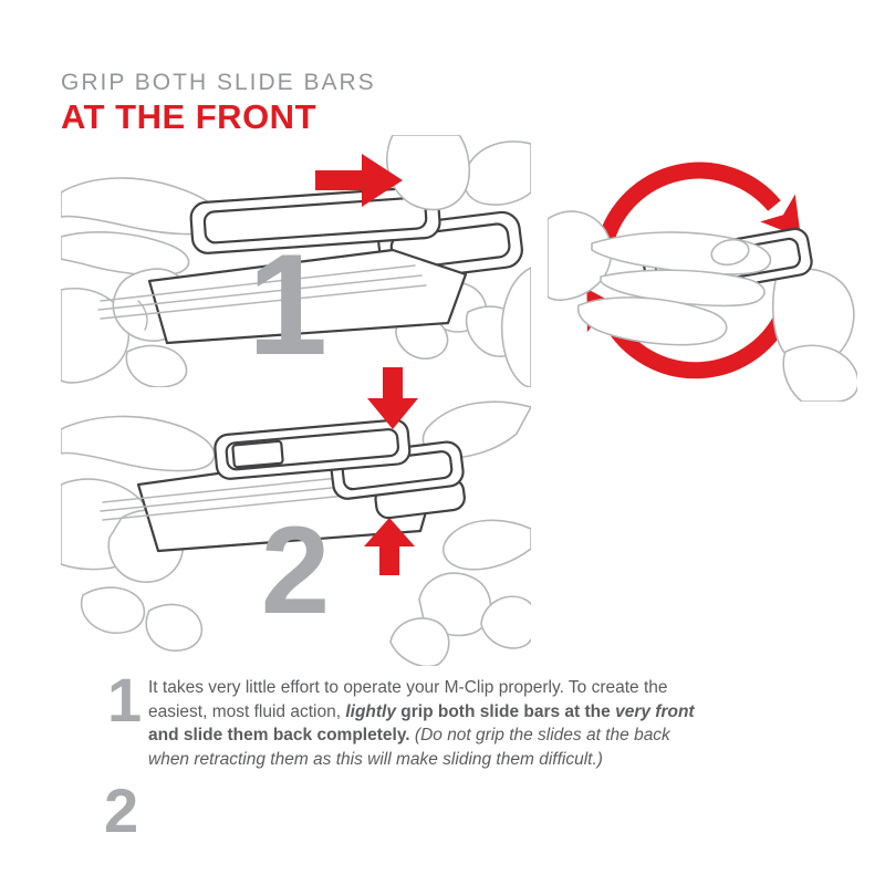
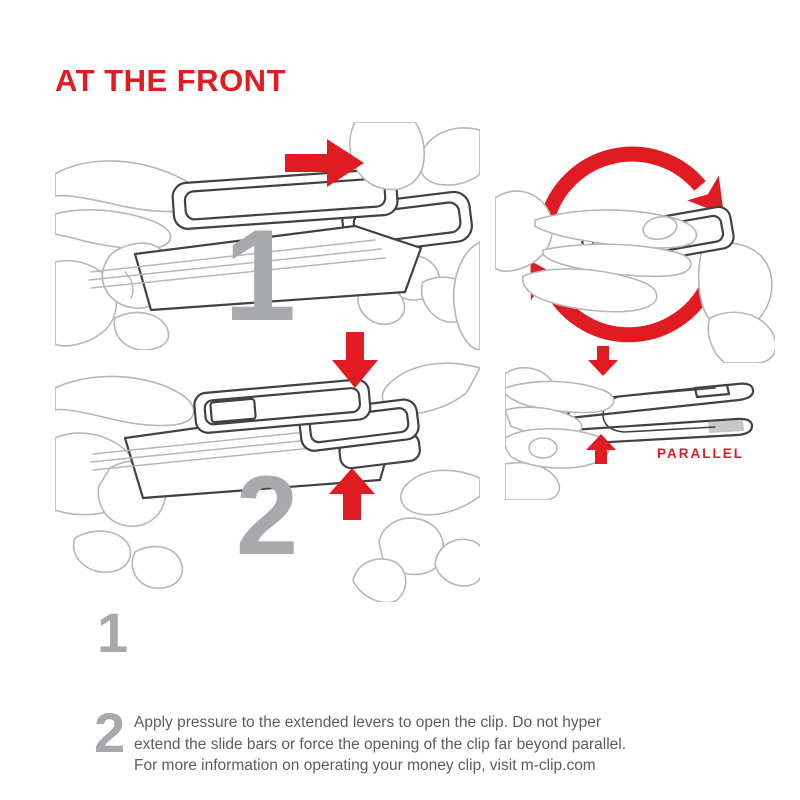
- GRIP BOTH SLIDE BARS
  AT THE FRONT
  1
  2
+ PARALLEL
  1
- It takes very little effort to operate your M-Clip properly. To create the
- easiest, most fluid action, lightly grip both slide bars at the very front
- and slide them back completely. (Do not grip the slides at the back
- when retracting them as this will make sliding them difficult.)
  2
+ Apply pressure to the extended levers to open the clip. Do not hyper
+ extend the slide bars or force the opening of the clip far beyond parallel.
+ For more information on operating your money clip, visit m-clip.com
